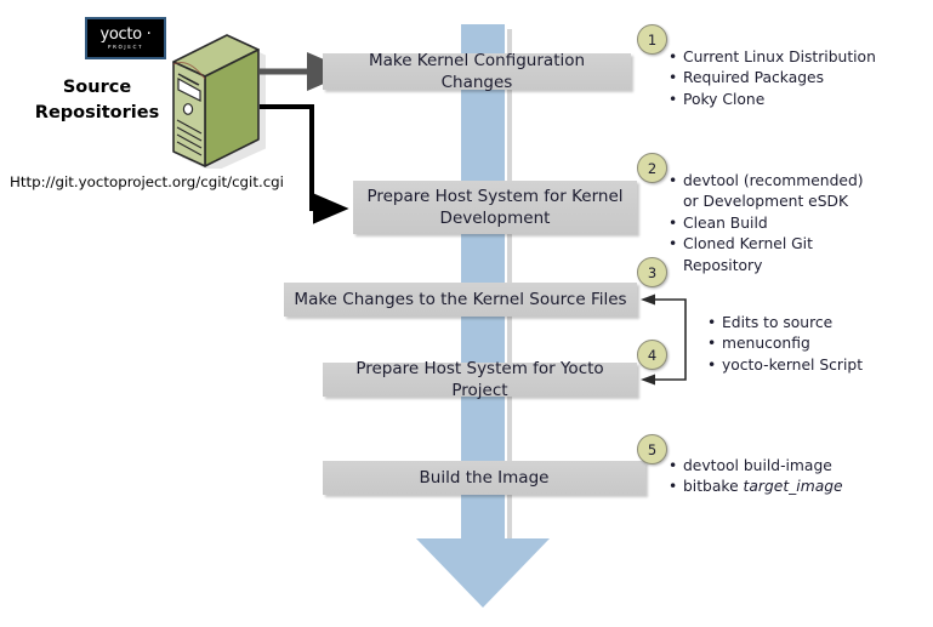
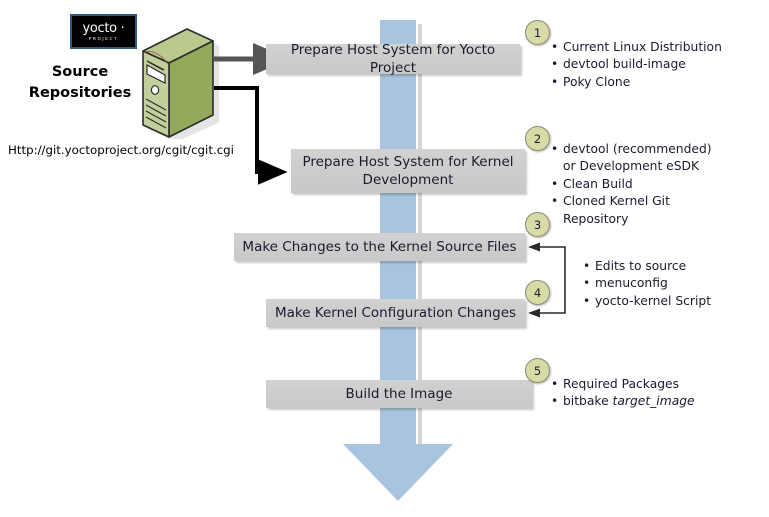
  yocto ·
  Source
  Repositories
  Http://git.yoctoproject.org/cgit/cgit.cgi
- Make Kernel Configuration Changes
+ Prepare Host System for Yocto Project
  Prepare Host System for Kernel Development
  Make Changes to the Kernel Source Files
- Prepare Host System for Yocto Project
+ Make Kernel Configuration Changes
  Build the Image
  1
  2
  3
  4
  5
  Current Linux Distribution
- Required Packages
+ devtool build-image
  Poky Clone
  devtool (recommended) or Development eSDK
  Clean Build
  Cloned Kernel Git Repository
  Edits to source
  menuconfig
  yocto-kernel Script
- devtool build-image
+ Required Packages
  bitbake target_image
